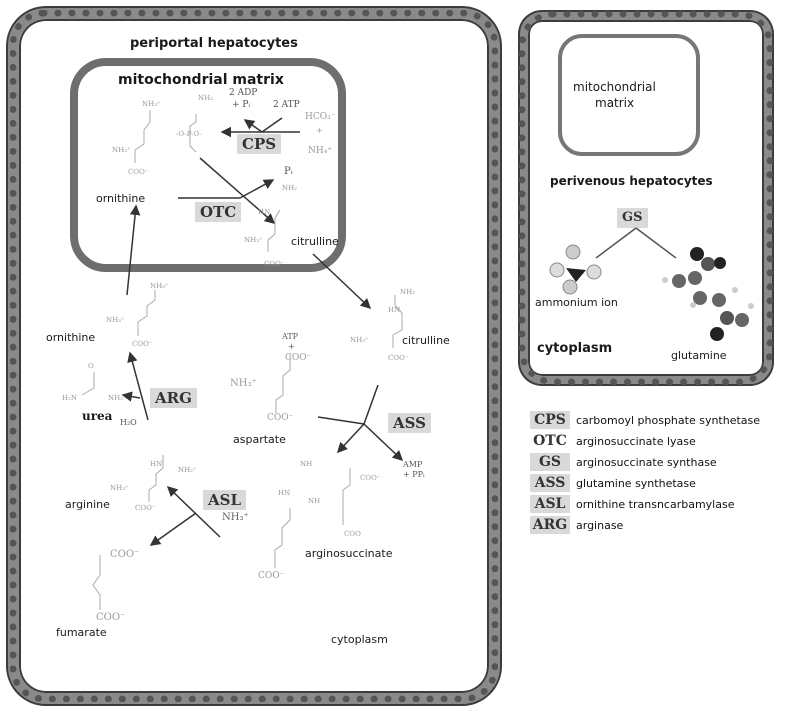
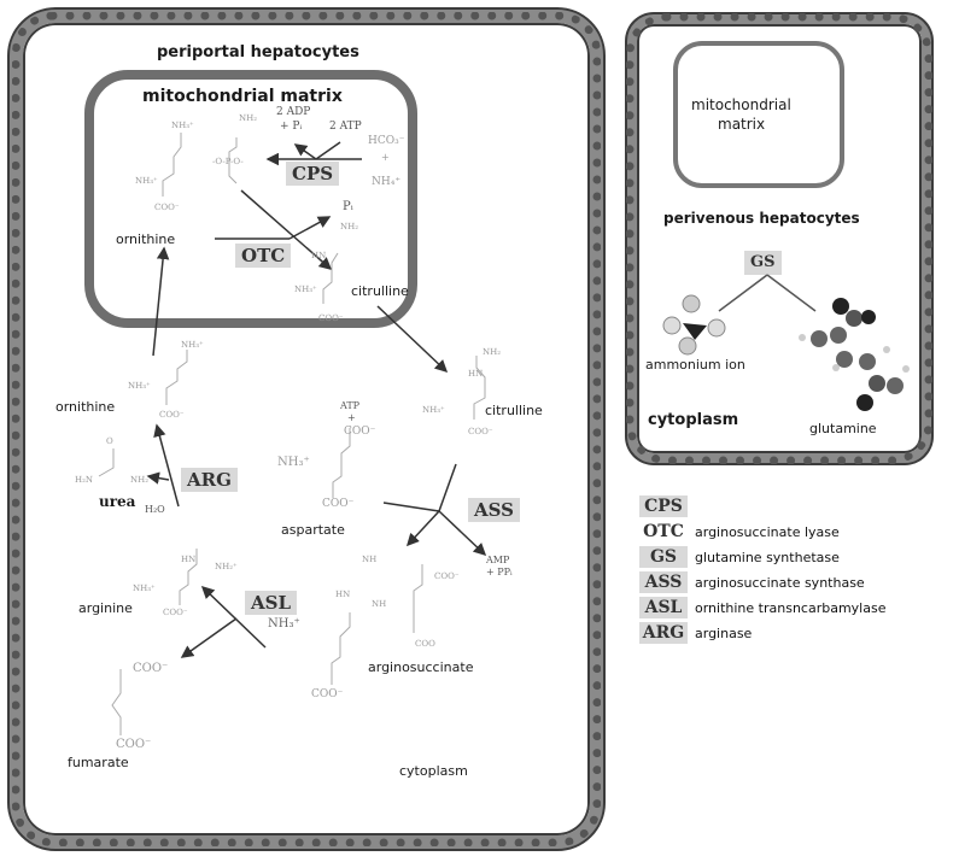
  periportal hepatocytes
  mitochondrial matrix
  mitochondrial
  matrix
  perivenous hepatocytes
  GS
  ammonium ion
  cytoplasm
  glutamine
  ornithine
  citrulline
  ornithine
  citrulline
  urea
  aspartate
  arginine
  arginosuccinate
  fumarate
  cytoplasm
  CPS
  OTC
  ARG
  ASS
  ASL
  2 ADP
  + Pᵢ
  2 ATP
  HCO₃⁻
  +
  NH₄⁺
  Pᵢ
  ATP
  +
  AMP
  + PPᵢ
  H₂O
  NH₃⁺
  NH₃⁺
  COO⁻
  -O-P-O-
  NH₂
  HN
  NH₂
  NH₃⁺
  COO⁻
  NH₃⁺
  NH₃⁺
  COO⁻
  HN
  NH₂
  NH₃⁺
  COO⁻
  COO⁻
  NH₃⁺
  COO⁻
  O
  H₂N
  NH₂
  HN
  NH₂⁺
  NH₃⁺
  COO⁻
  NH
  HN
  NH
  COO⁻
  COO
  NH₃⁺
  COO⁻
  COO⁻
  COO⁻
  CPS
- carbomoyl phosphate synthetase
  OTC
  arginosuccinate lyase
  GS
- arginosuccinate synthase
+ glutamine synthetase
  ASS
- glutamine synthetase
+ arginosuccinate synthase
  ASL
  ornithine transncarbamylase
  ARG
  arginase
